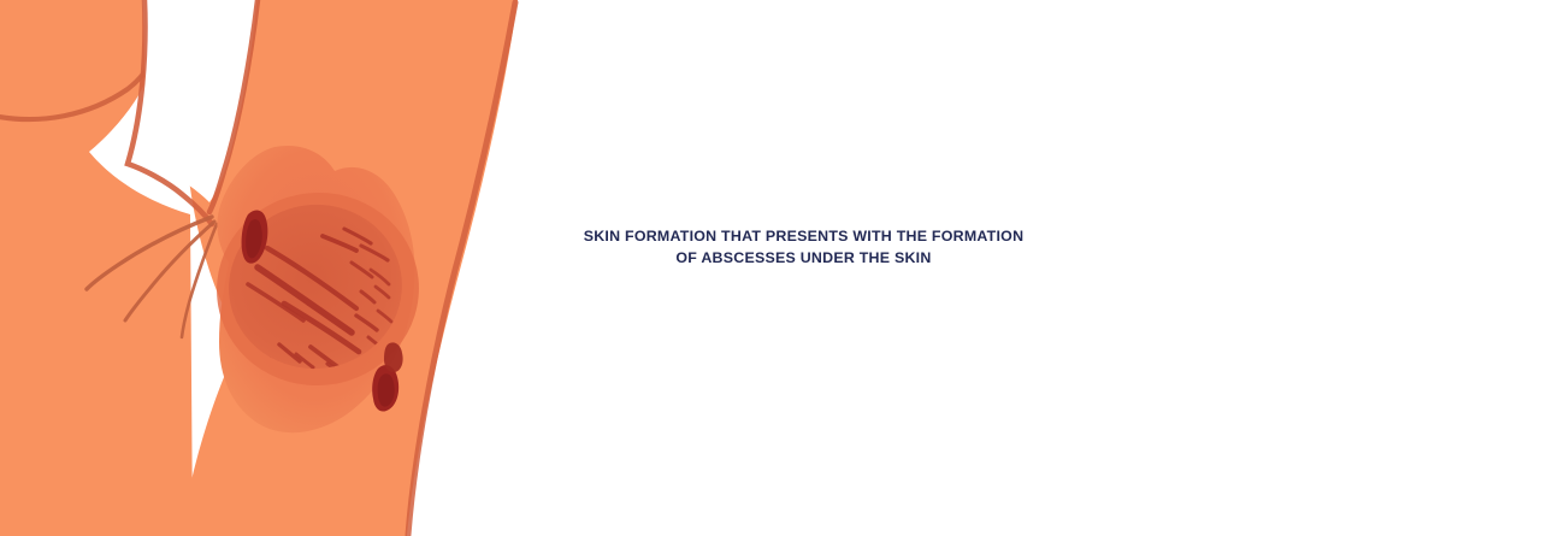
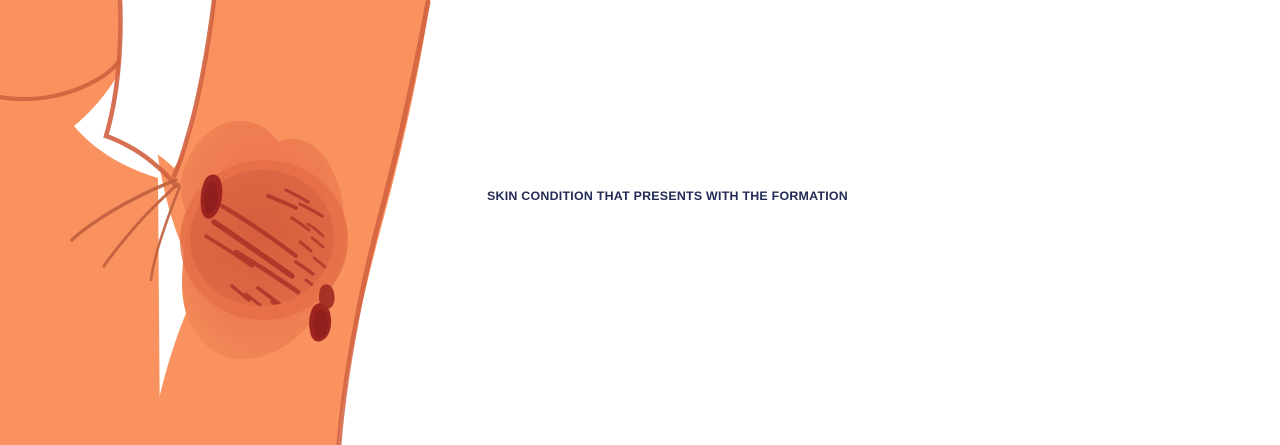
- SKIN FORMATION THAT PRESENTS WITH THE FORMATION
+ SKIN CONDITION THAT PRESENTS WITH THE FORMATION
- OF ABSCESSES UNDER THE SKIN
